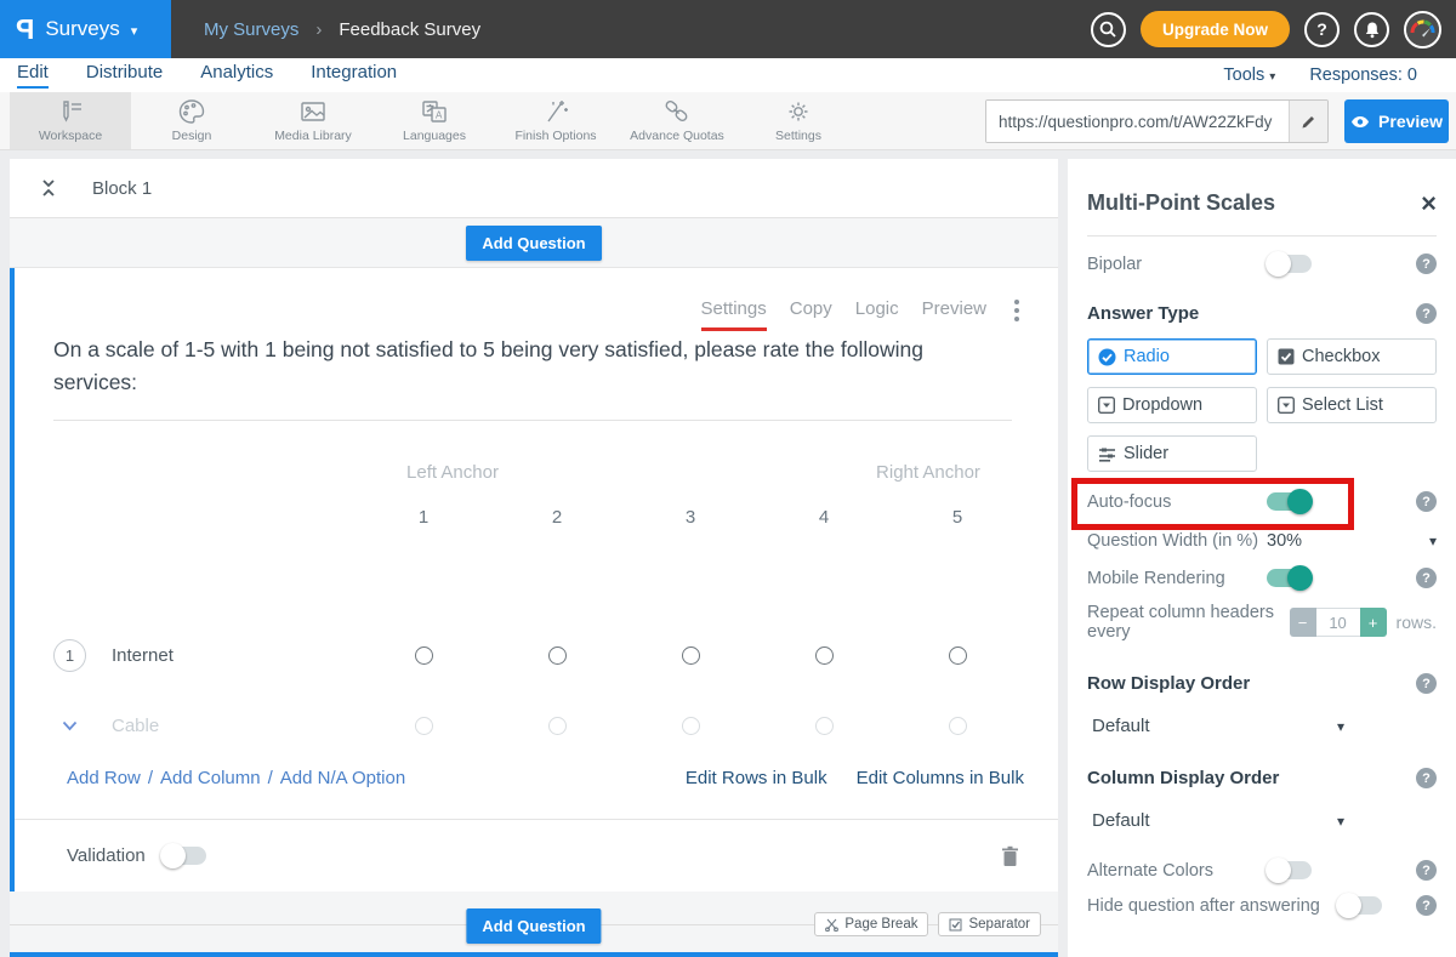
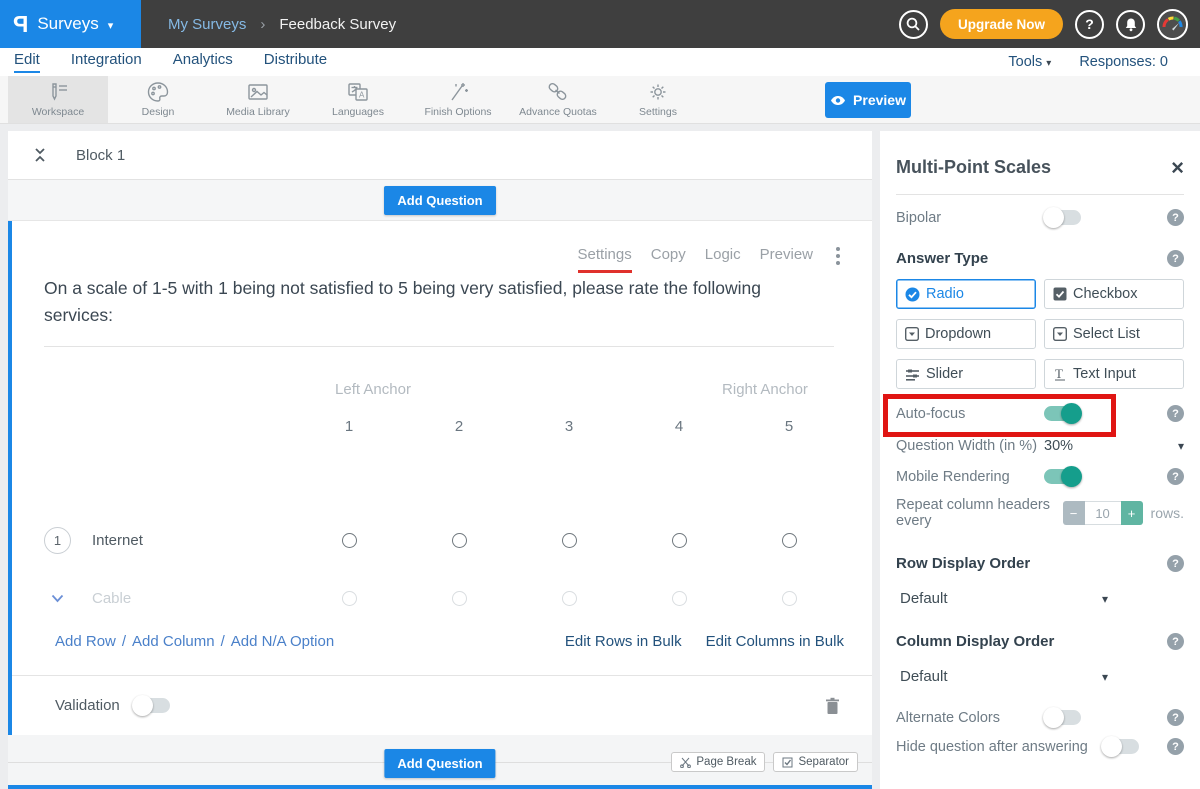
  Surveys
  ▾
  My Surveys
  ›
  Feedback Survey
  Upgrade Now
  ?
  Edit
- Distribute
+ Integration
  Analytics
- Integration
+ Distribute
  Tools ▾
  Responses: 0
  Workspace
  Design
  Media Library
  A
  Languages
  Finish Options
  Advance Quotas
  Settings
- https://questionpro.com/t/AW22ZkFdy
  Preview
  Block 1
  Add Question
  Settings
  Copy
  Logic
  Preview
  On a scale of 1-5 with 1 being not satisfied to 5 being very satisfied, please rate the following services:
  Left Anchor
  Right Anchor
  1
  2
  3
  4
  5
  1
  Internet
  Cable
  Add Row
  /
  Add Column
  /
  Add N/A Option
  Edit Rows in Bulk
  Edit Columns in Bulk
  Validation
  Add Question
  Page Break
  Separator
  Multi-Point Scales
  ×
  Bipolar
  ?
  Answer Type
  ?
  Radio
  Checkbox
  Dropdown
  Select List
  Slider
+ T
+ Text Input
  Auto-focus
  ?
  Question Width (in %)
  30%
  ▾
  Mobile Rendering
  ?
  Repeat column headers every
  −
  10
  +
  rows.
  Row Display Order
  ?
  Default
  ▾
  Column Display Order
  ?
  Default
  ▾
  Alternate Colors
  ?
  Hide question after answering
  ?
